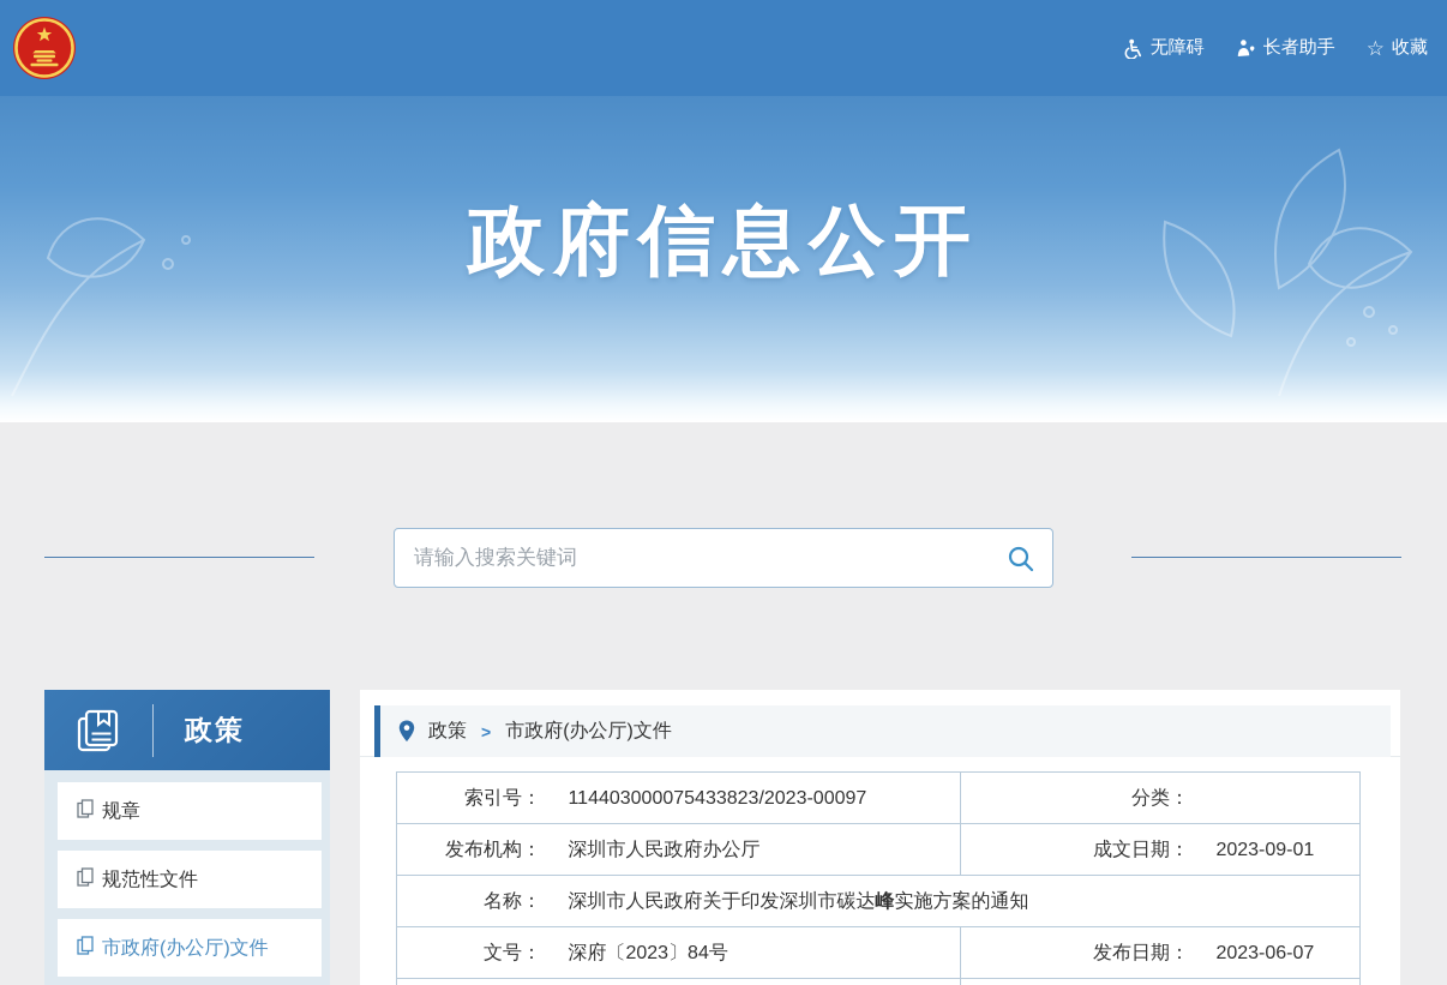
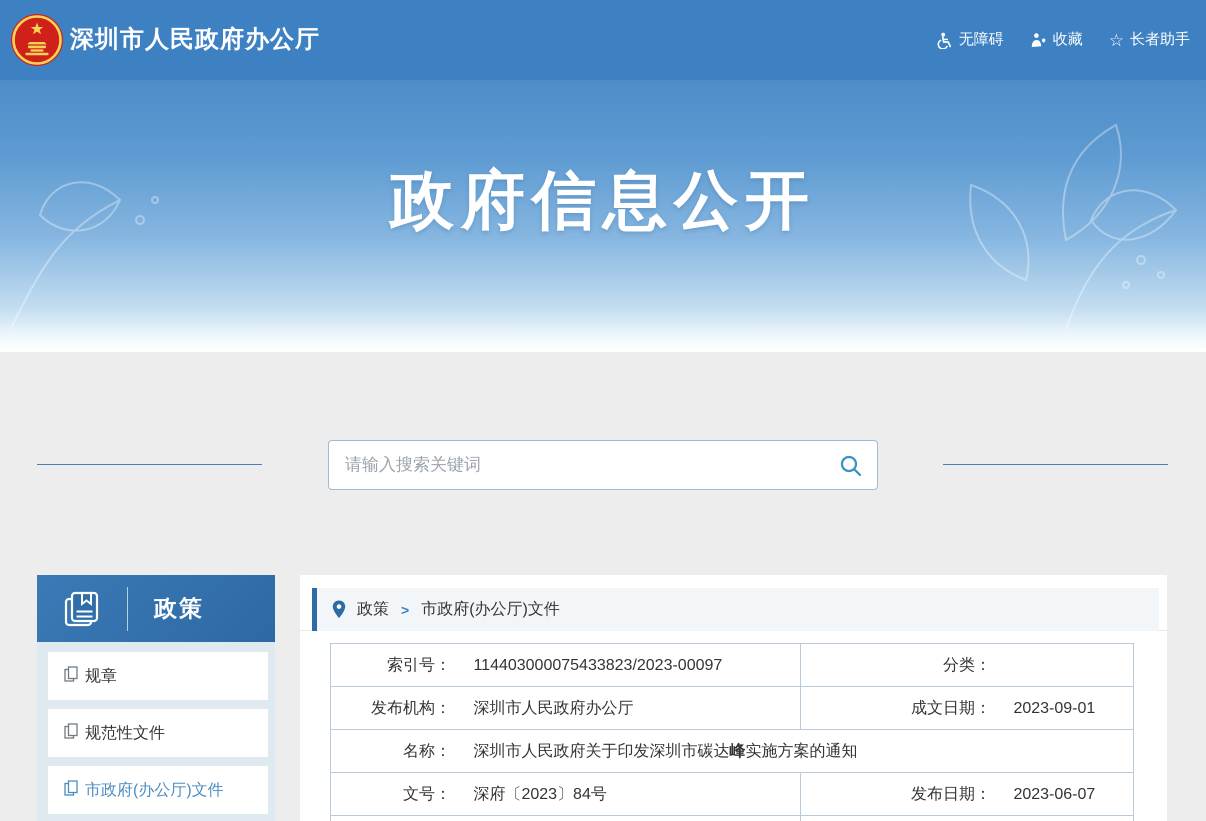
+ 深圳市人民政府办公厅
  无障碍
- 长者助手
+ 收藏
  ☆
- 收藏
+ 长者助手
  政府信息公开
  请输入搜索关键词
  政策
  规章
  规范性文件
  市政府(办公厅)文件
  政策
  >
  市政府(办公厅)文件
  索引号： 114403000075433823/2023-00097	分类：
  发布机构： 深圳市人民政府办公厅	成文日期： 2023-09-01
  名称： 深圳市人民政府关于印发深圳市碳达峰实施方案的通知
  文号： 深府〔2023〕84号	发布日期： 2023-06-07
